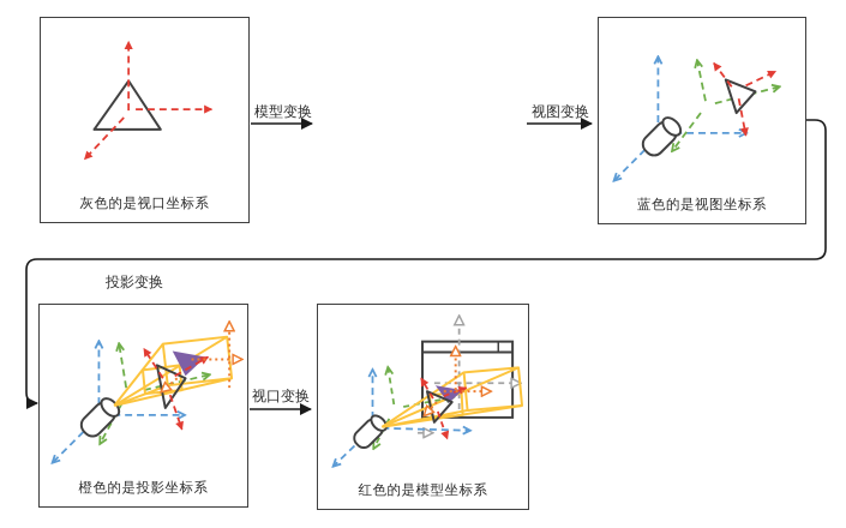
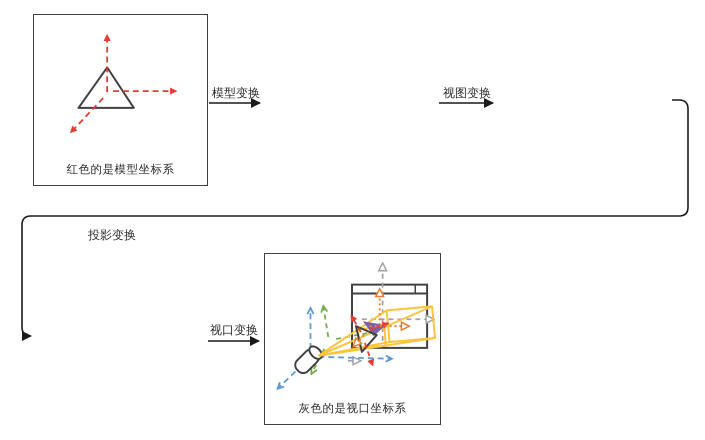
- 灰色的是视口坐标系
+ 红色的是模型坐标系
- 蓝色的是视图坐标系
- 橙色的是投影坐标系
- 红色的是模型坐标系
+ 灰色的是视口坐标系
  模型变换
  视图变换
  投影变换
  视口变换
